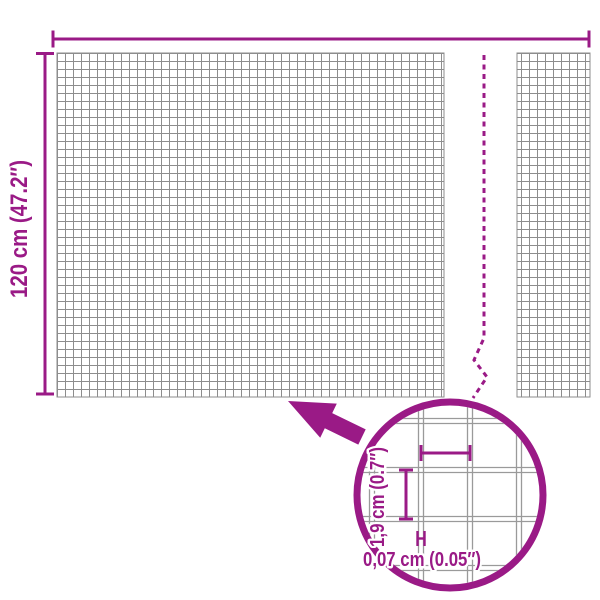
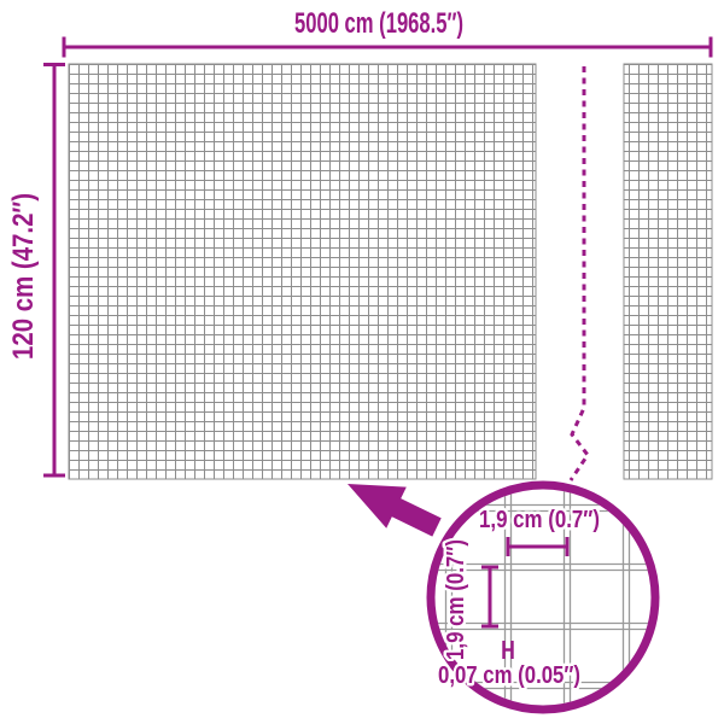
+ 5000 cm (1968.5″)
+ 1,9 cm (0.7″)
  0,07 cm (0.05″)
